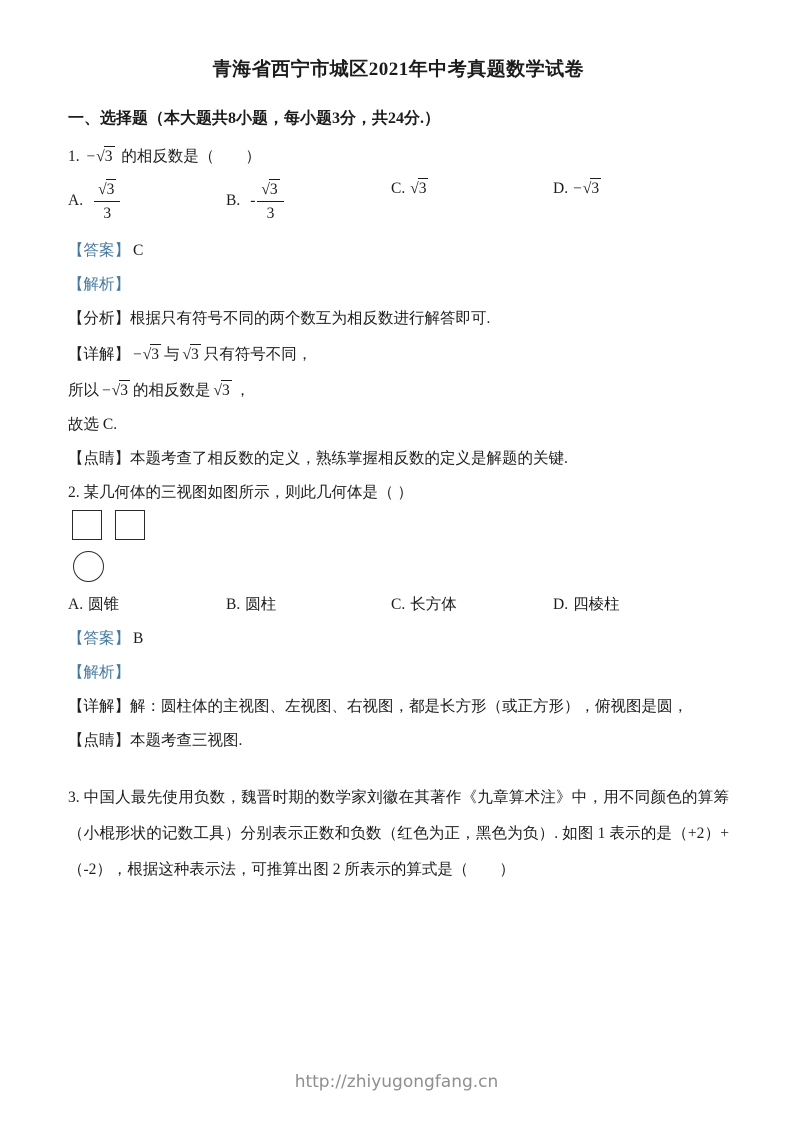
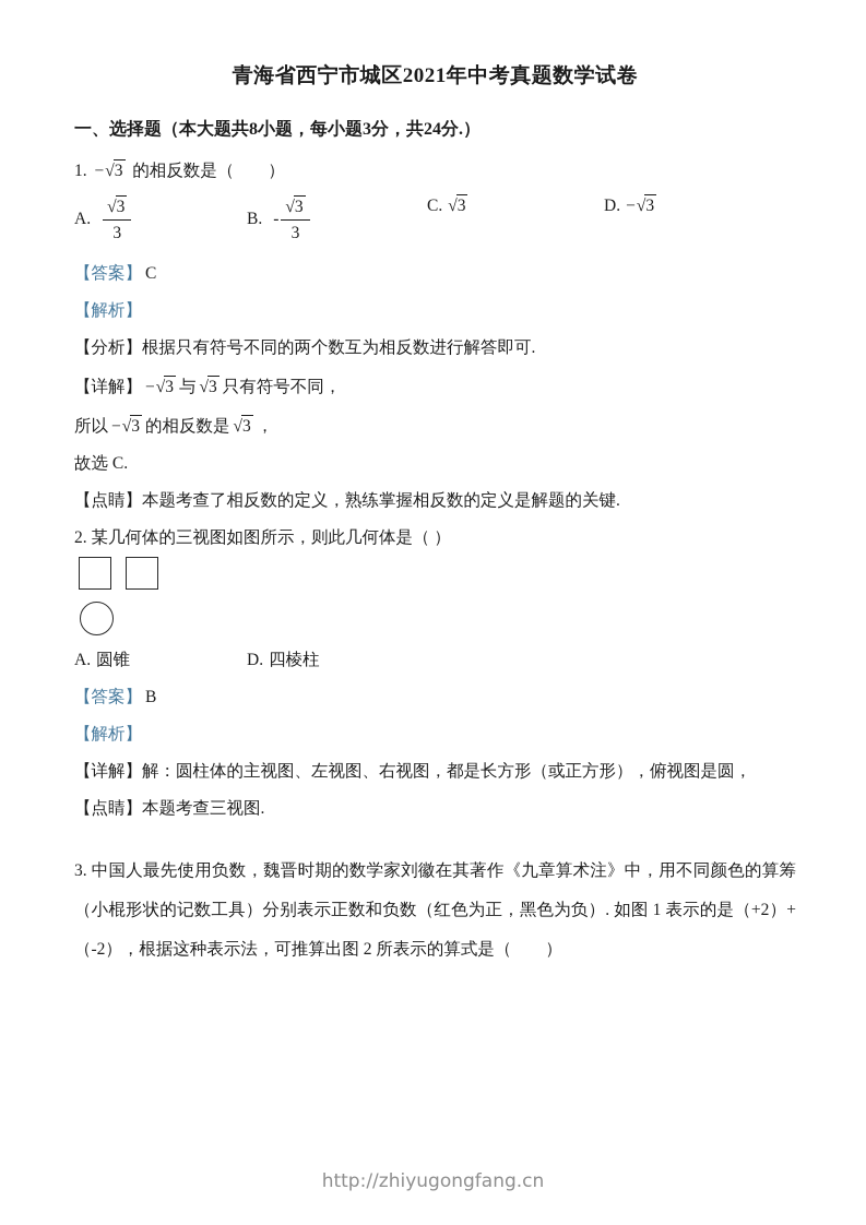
  青海省西宁市城区2021年中考真题数学试卷
  一、选择题（本大题共8小题，每小题3分，共24分.）
  1. −√3 的相反数是（ ）
  A.
  √3
  3
  B. -
  √3
  3
  C. √3
  D. −√3
  【答案】 C
  【解析】
  【分析】根据只有符号不同的两个数互为相反数进行解答即可.
  【详解】 −√3 与 √3 只有符号不同，
  所以 −√3 的相反数是 √3 ，
  故选 C.
  【点睛】本题考查了相反数的定义，熟练掌握相反数的定义是解题的关键.
  2. 某几何体的三视图如图所示，则此几何体是（ ）
  A. 圆锥
- B. 圆柱
- C. 长方体
  D. 四棱柱
  【答案】 B
  【解析】
  【详解】解：圆柱体的主视图、左视图、右视图，都是长方形（或正方形），俯视图是圆，
  【点睛】本题考查三视图.
  3. 中国人最先使用负数，魏晋时期的数学家刘徽在其著作《九章算术注》中，用不同颜色的算筹（小棍形状的记数工具）分别表示正数和负数（红色为正，黑色为负）. 如图 1 表示的是（+2）+（-2），根据这种表示法，可推算出图 2 所表示的算式是（ ）
  http://zhiyugongfang.cn
